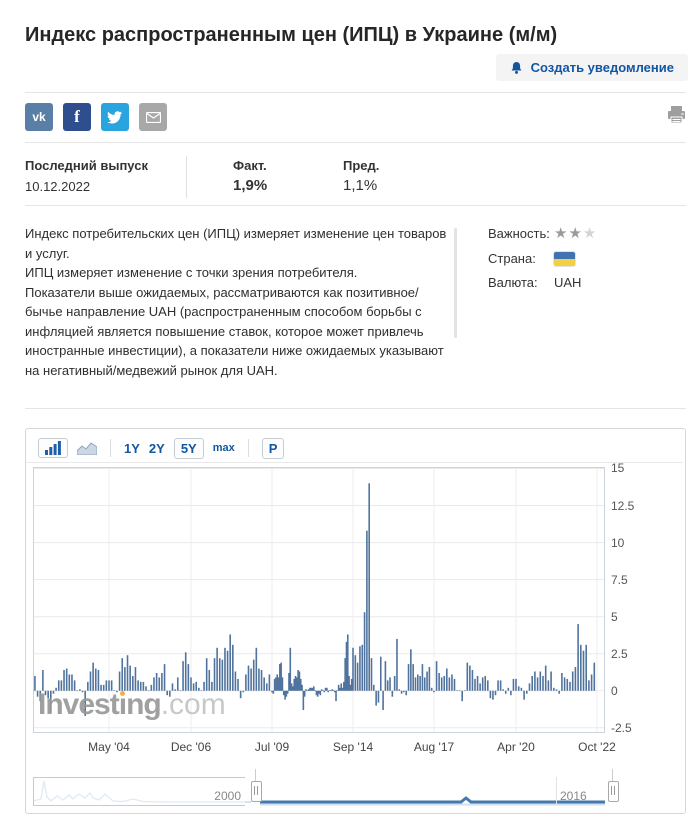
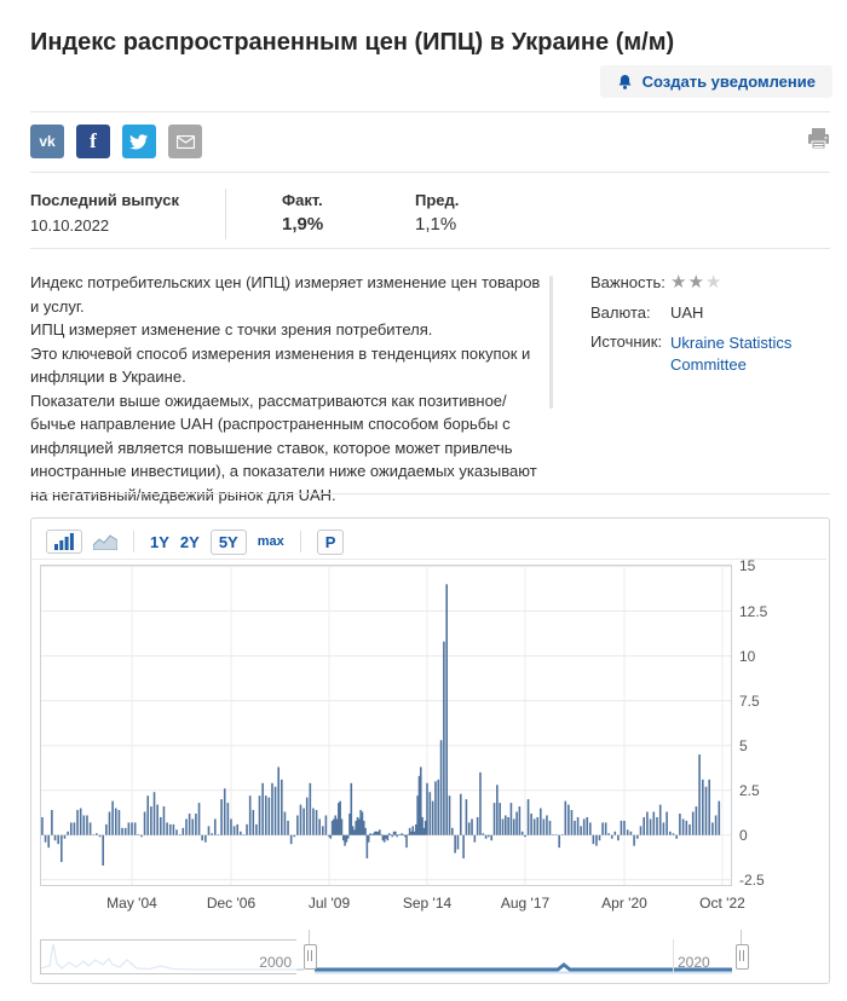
  Индекс распространенным цен (ИПЦ) в Украине (м/м)
  Создать уведомление
  vk
  f
  Последний выпуск
- 10.12.2022
+ 10.10.2022
  Факт.
  1,9%
  Пред.
  1,1%
  Индекс потребительских цен (ИПЦ) измеряет изменение цен товаров и услуг.
  ИПЦ измеряет изменение с точки зрения потребителя.
+ Это ключевой способ измерения изменения в тенденциях покупок и инфляции в Украине.
  Показатели выше ожидаемых, рассматриваются как позитивное/бычье направление UAH (распространенным способом борьбы с инфляцией является повышение ставок, которое может привлечь иностранные инвестиции), а показатели ниже ожидаемых указывают на негативный/медвежий рынок для UAH.
  Важность:
  ★★★
- Страна:
  Валюта:
  UAH
+ Источник:
+ Ukraine Statistics Committee
  1Y
  2Y
  5Y
  max
  P
  15
  12.5
  10
  7.5
  5
  2.5
  0
  -2.5
  May '04
  Dec '06
  Jul '09
  Sep '14
  Aug '17
  Apr '20
  Oct '22
- Investıng.com
  2000
- 2016
+ 2020
